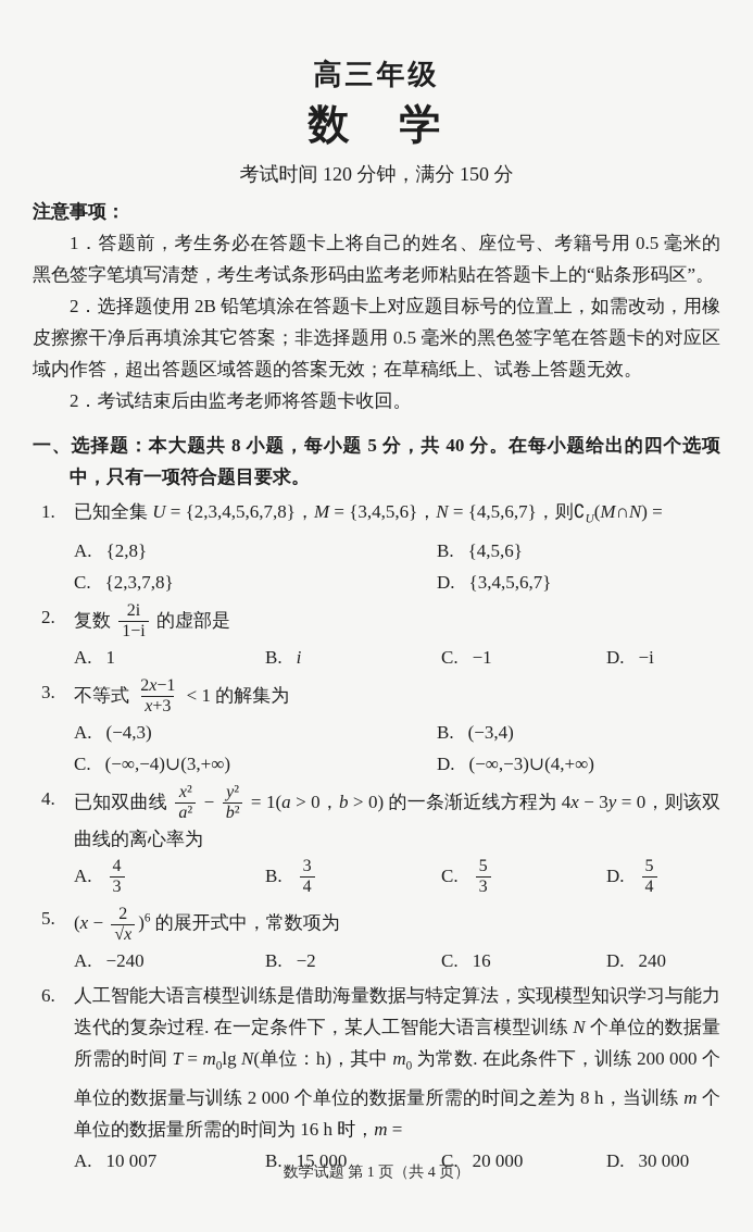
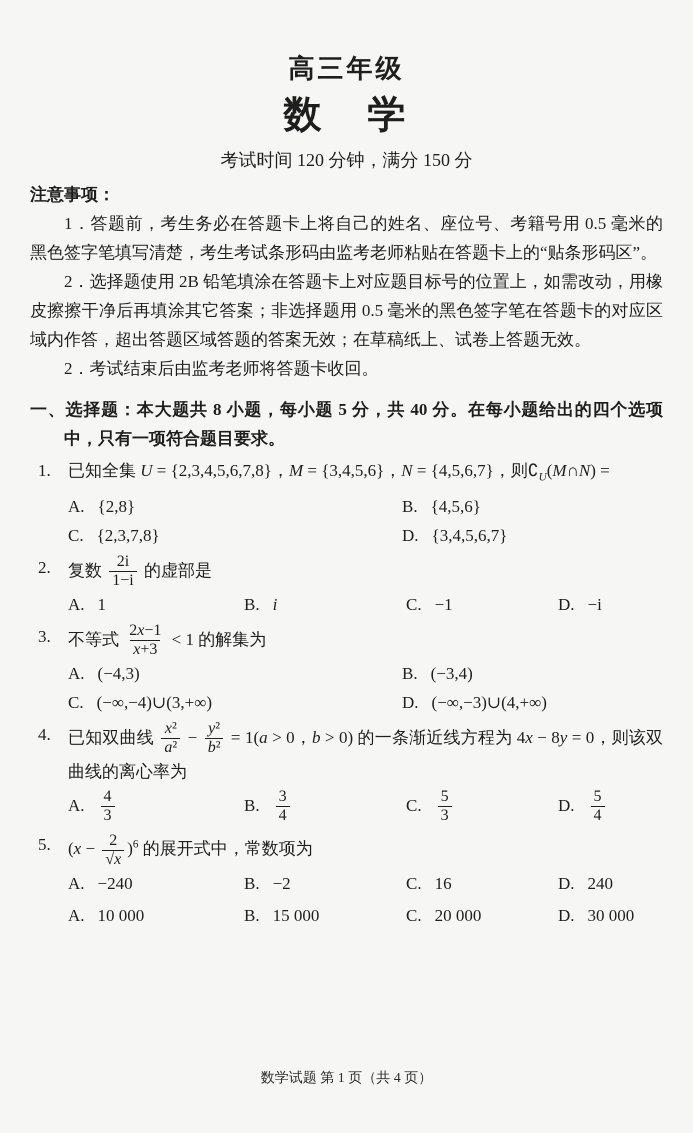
  高三年级
  数 学
  考试时间 120 分钟，满分 150 分
  注意事项：
  1．答题前，考生务必在答题卡上将自己的姓名、座位号、考籍号用 0.5 毫米的黑色签字笔填写清楚，考生考试条形码由监考老师粘贴在答题卡上的“贴条形码区”。
  2．选择题使用 2B 铅笔填涂在答题卡上对应题目标号的位置上，如需改动，用橡皮擦擦干净后再填涂其它答案；非选择题用 0.5 毫米的黑色签字笔在答题卡的对应区域内作答，超出答题区域答题的答案无效；在草稿纸上、试卷上答题无效。
  2．考试结束后由监考老师将答题卡收回。
  一、选择题：本大题共 8 小题，每小题 5 分，共 40 分。在每小题给出的四个选项中，只有一项符合题目要求。
  1.
  已知全集 U = {2,3,4,5,6,7,8}，M = {3,4,5,6}，N = {4,5,6,7}，则∁U(M∩N) =
  A. {2,8}
  B. {4,5,6}
  C. {2,3,7,8}
  D. {3,4,5,6,7}
  2.
  复数
  2i
  1−i
  的虚部是
  A. 1
  B. i
  C. −1
  D. −i
  3.
  不等式
  2x−1
  x+3
  < 1 的解集为
  A. (−4,3)
  B. (−3,4)
  C. (−∞,−4)∪(3,+∞)
  D. (−∞,−3)∪(4,+∞)
  4.
  已知双曲线
  x²
  a²
  −
  y²
  b²
- = 1(a > 0，b > 0) 的一条渐近线方程为 4x − 3y = 0，则该双曲线的离心率为
+ = 1(a > 0，b > 0) 的一条渐近线方程为 4x − 8y = 0，则该双曲线的离心率为
  A.
  4
  3
  B.
  3
  4
  C.
  5
  3
  D.
  5
  4
  5.
  (x −
  2
  √x
  )6 的展开式中，常数项为
  A. −240
  B. −2
  C. 16
  D. 240
- 6.
- 人工智能大语言模型训练是借助海量数据与特定算法，实现模型知识学习与能力迭代的复杂过程. 在一定条件下，某人工智能大语言模型训练 N 个单位的数据量所需的时间 T = m0lg N(单位：h)，其中 m0 为常数. 在此条件下，训练 200 000 个单位的数据量与训练 2 000 个单位的数据量所需的时间之差为 8 h，当训练 m 个单位的数据量所需的时间为 16 h 时，m =
- A. 10 007
+ A. 10 000
  B. 15 000
  C. 20 000
  D. 30 000
  数学试题 第 1 页（共 4 页）
